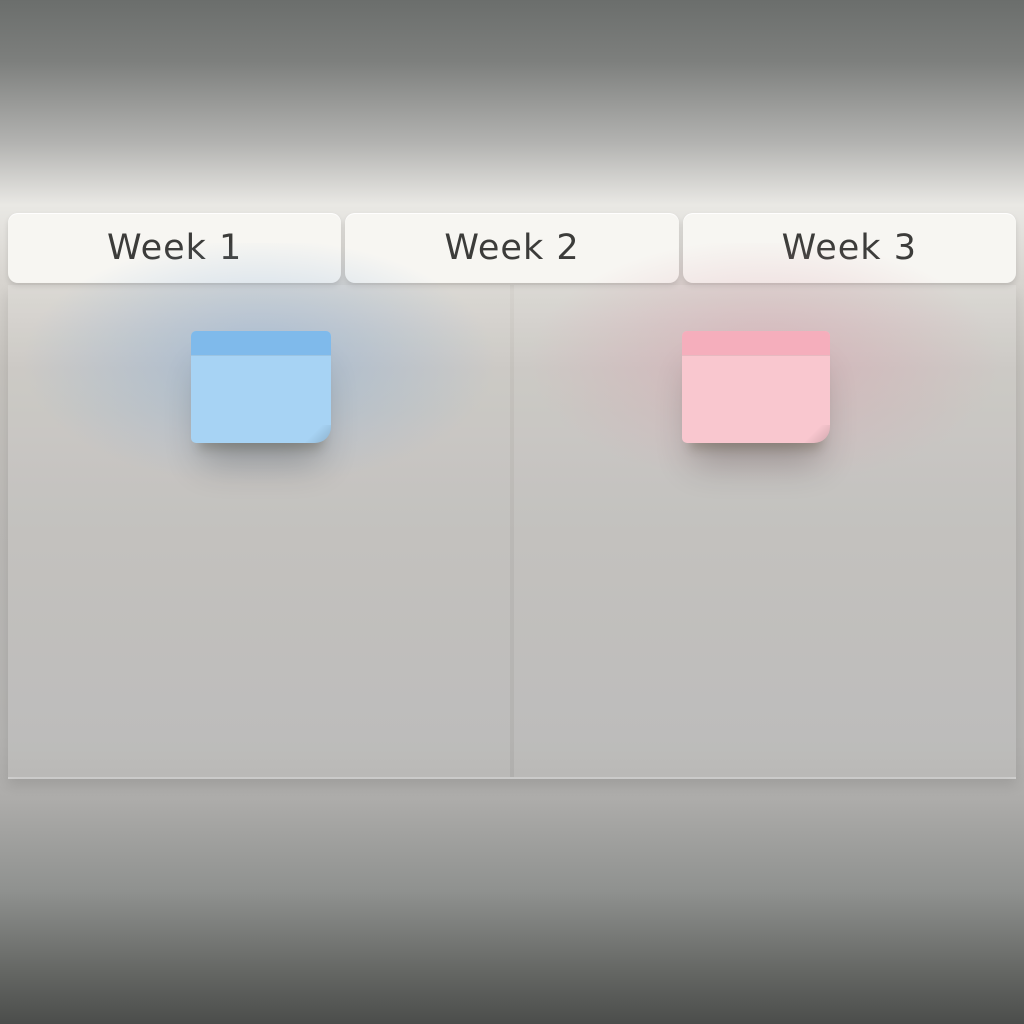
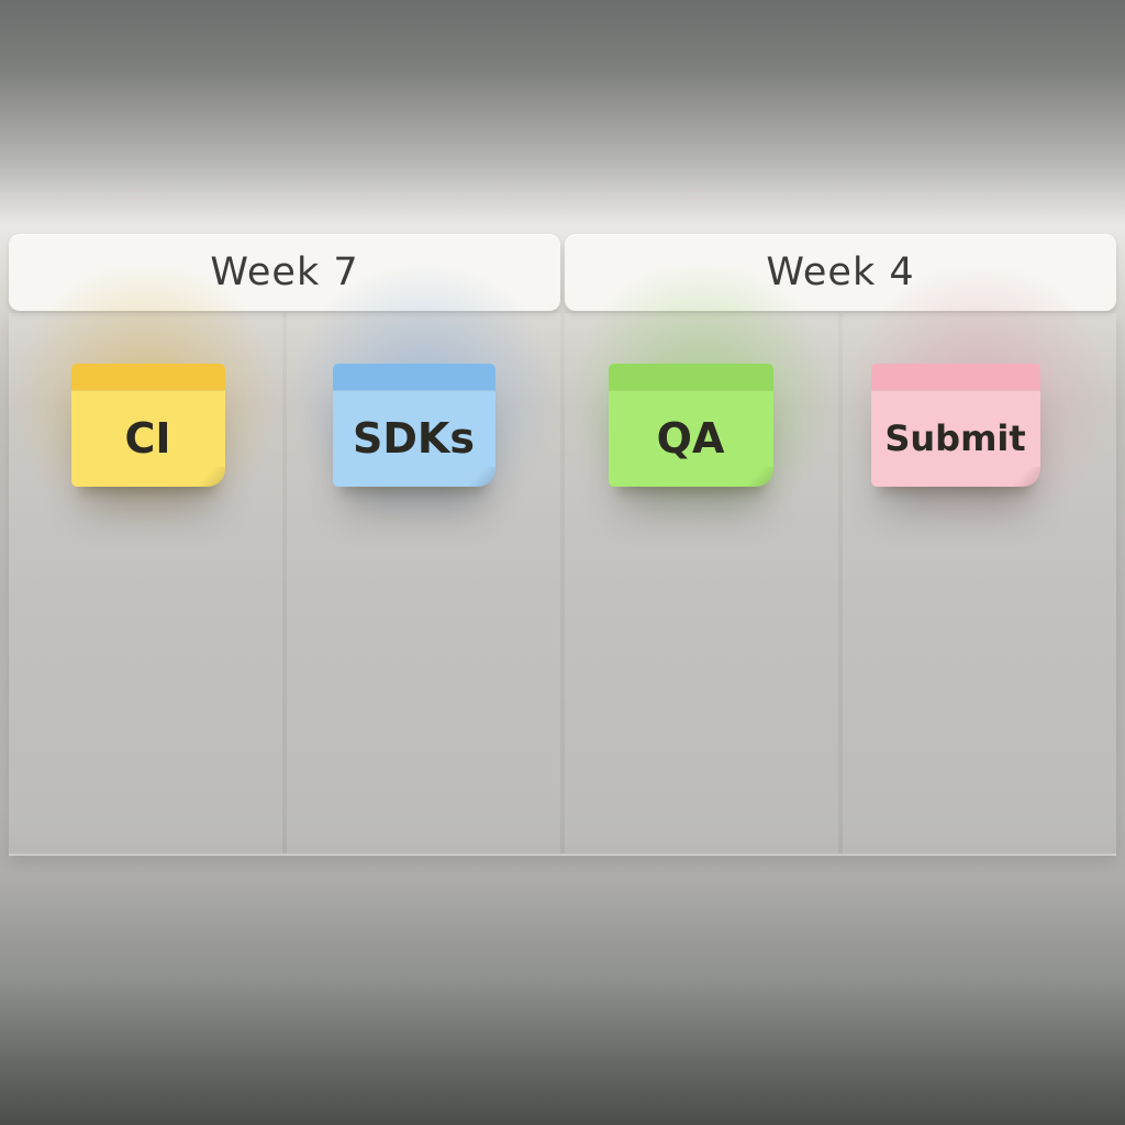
- Week 1
- Week 2
- Week 3
+ Week 7
+ Week 4
+ CI
+ SDKs
+ QA
+ Submit
